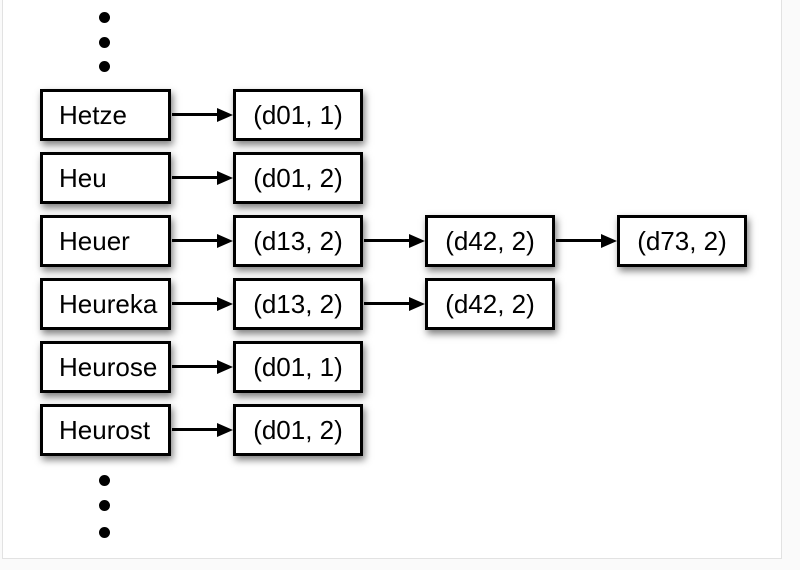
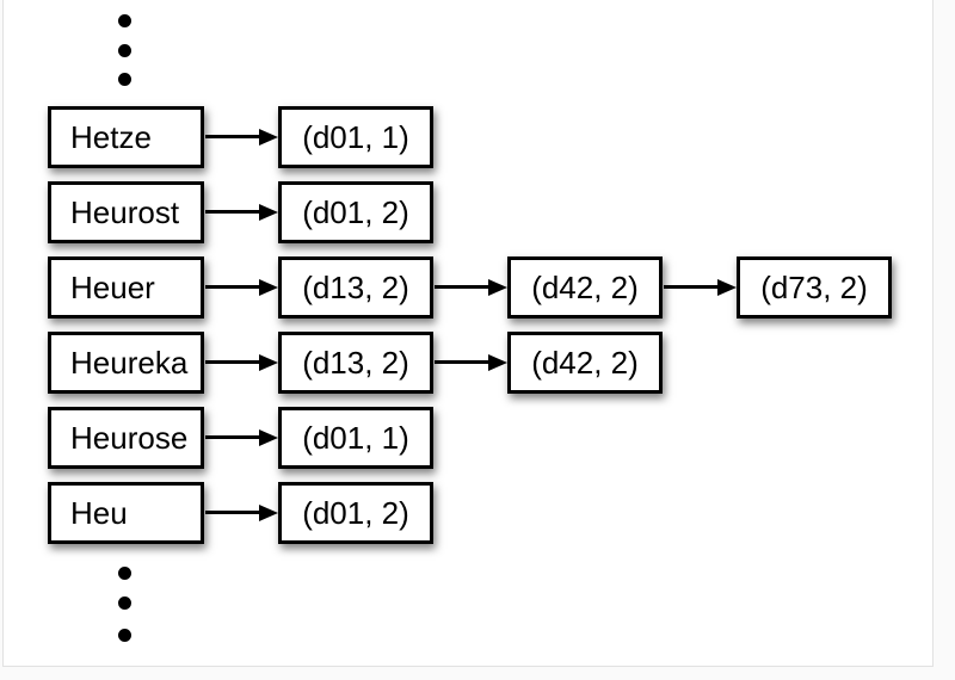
  Hetze
  (d01, 1)
- Heu
+ Heurost
  (d01, 2)
  Heuer
  (d13, 2)
  (d42, 2)
  (d73, 2)
  Heureka
  (d13, 2)
  (d42, 2)
  Heurose
  (d01, 1)
- Heurost
+ Heu
  (d01, 2)
